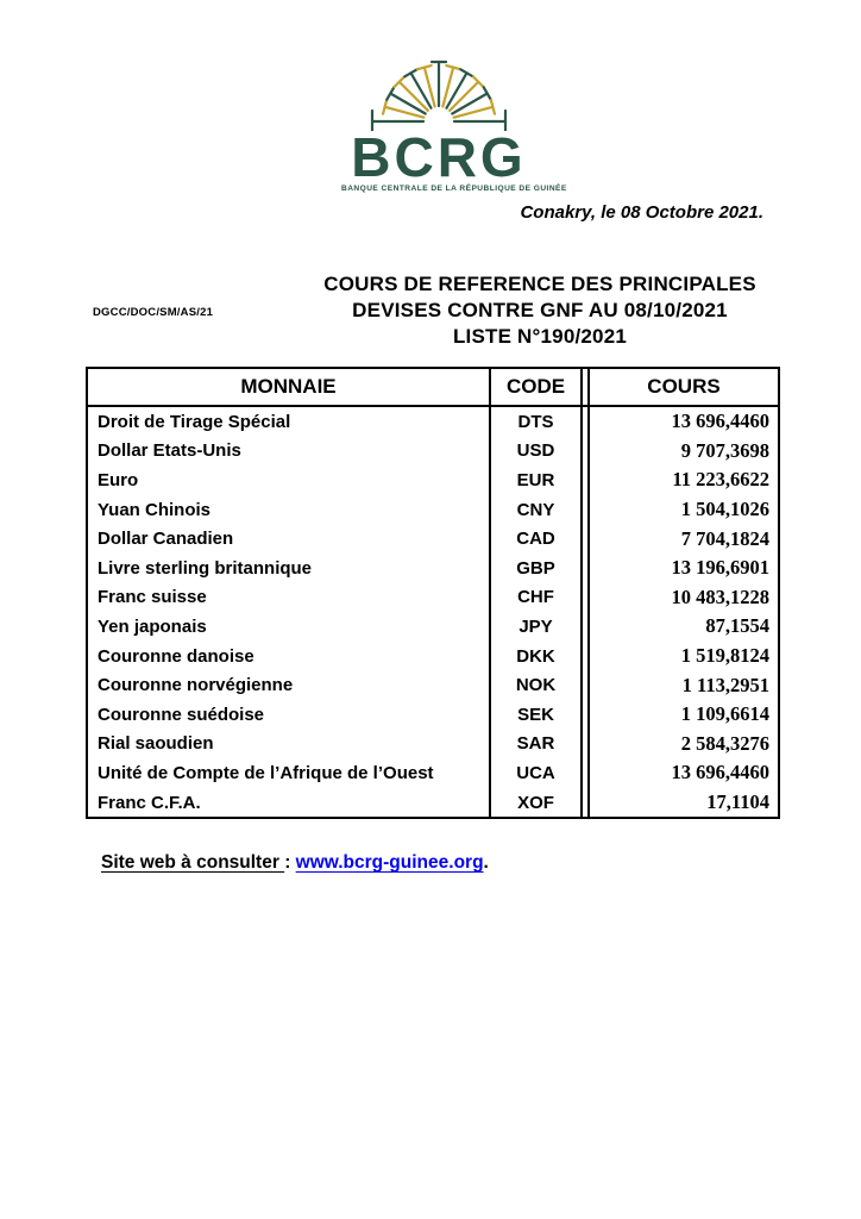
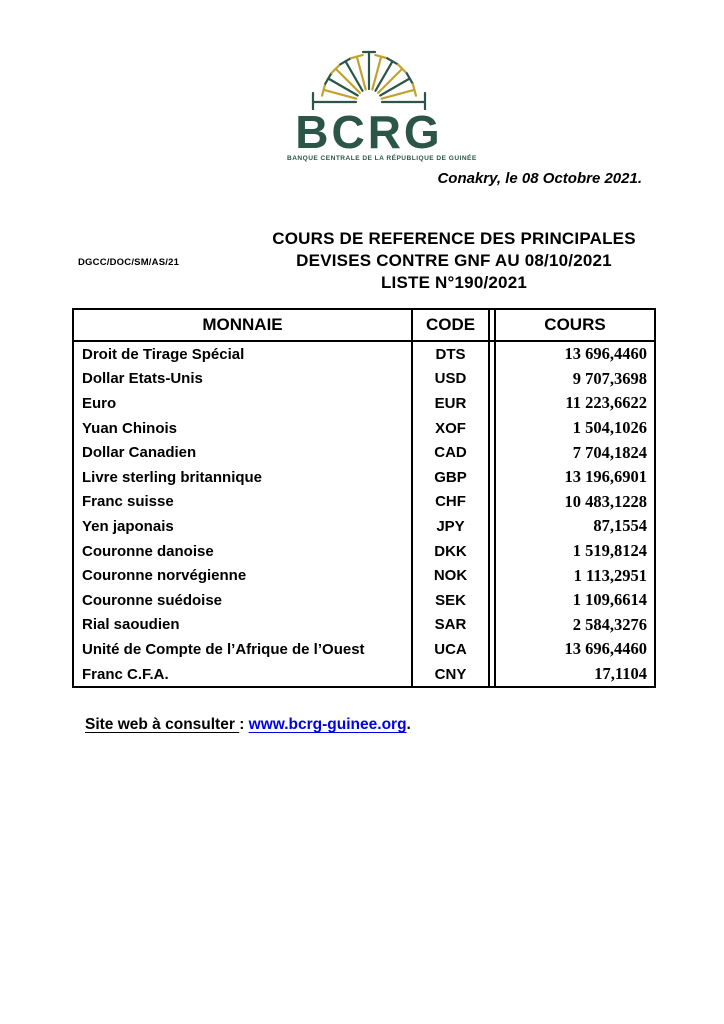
  BCRG
  Conakry, le 08 Octobre 2021.
  DGCC/DOC/SM/AS/21
  COURS DE REFERENCE DES PRINCIPALES
  DEVISES CONTRE GNF AU 08/10/2021
  LISTE N°190/2021
  MONNAIE
  CODE
  COURS
  Droit de Tirage Spécial
  DTS
  13 696,4460
  Dollar Etats-Unis
  USD
  9 707,3698
  Euro
  EUR
  11 223,6622
  Yuan Chinois
- CNY
+ XOF
  1 504,1026
  Dollar Canadien
  CAD
  7 704,1824
  Livre sterling britannique
  GBP
  13 196,6901
  Franc suisse
  CHF
  10 483,1228
  Yen japonais
  JPY
  87,1554
  Couronne danoise
  DKK
  1 519,8124
  Couronne norvégienne
  NOK
  1 113,2951
  Couronne suédoise
  SEK
  1 109,6614
  Rial saoudien
  SAR
  2 584,3276
  Unité de Compte de l’Afrique de l’Ouest
  UCA
  13 696,4460
  Franc C.F.A.
- XOF
+ CNY
  17,1104
  Site web à consulter : www.bcrg-guinee.org.
